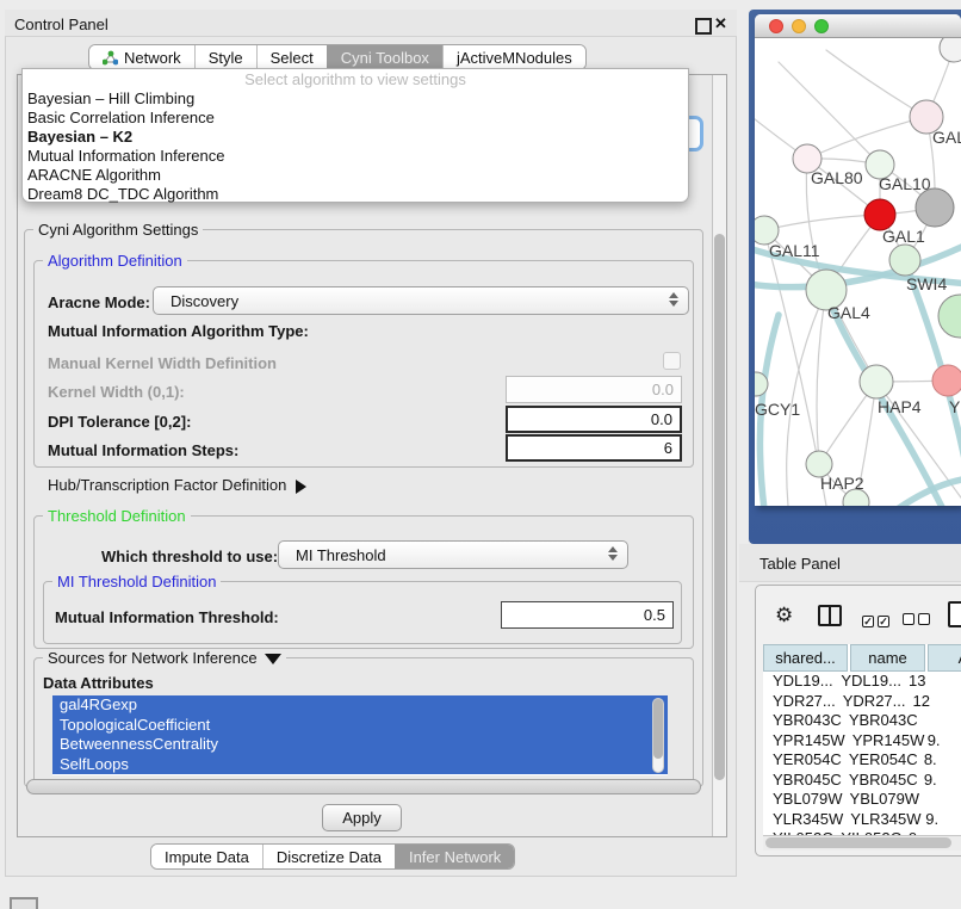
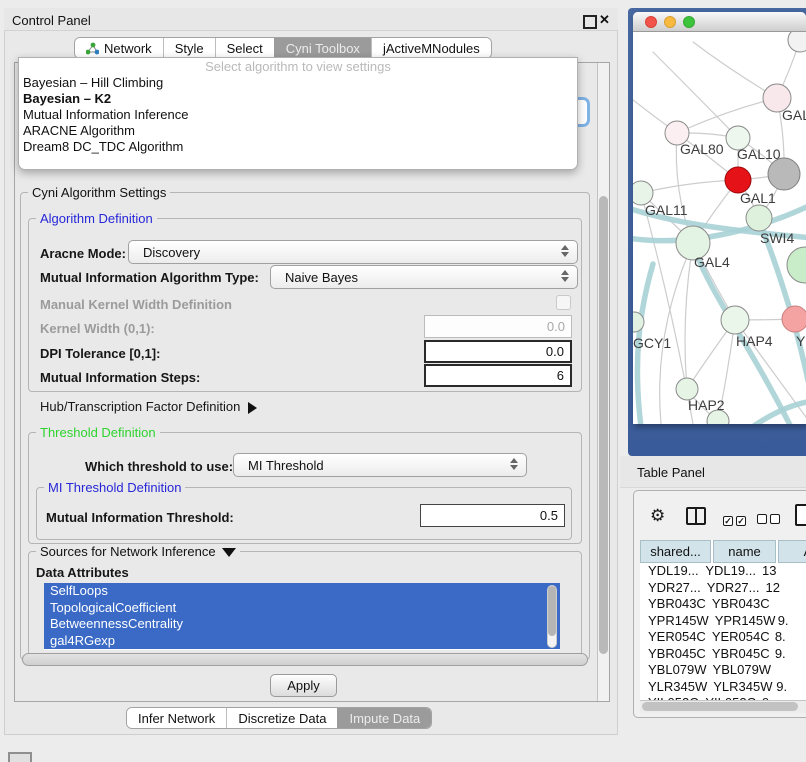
  Control Panel
  ✕
  Network
  Style
  Select
  Cyni Toolbox
  jActiveMNodules
  Cyni Algorithm Settings
  Algorithm Definition
  Aracne Mode:
  Discovery
  Mutual Information Algorithm Type:
+ Naive Bayes
  Manual Kernel Width Definition
  Kernel Width (0,1):
  0.0
- DPI Tolerance [0,2]:
+ DPI Tolerance [0,1]:
  0.0
  Mutual Information Steps:
  6
  Hub/Transcription Factor Definition
  Threshold Definition
  Which threshold to use:
  MI Threshold
  MI Threshold Definition
  Mutual Information Threshold:
  0.5
  Sources for Network Inference
  Data Attributes
- gal4RGexp
+ SelfLoops
  TopologicalCoefficient
  BetweennessCentrality
- SelfLoops
+ gal4RGexp
  Apply
- Impute Data
+ Infer Network
  Discretize Data
- Infer Network
+ Impute Data
  Select algorithm to view settings
  Bayesian – Hill Climbing
- Basic Correlation Inference
  Bayesian – K2
  Mutual Information Inference
  ARACNE Algorithm
  Dream8 DC_TDC Algorithm
  GAL80
  GAL10
  GAL1
  GAL11
  SWI4
  GAL4
  GCY1
  HAP4
  Y
  HAP2
  Table Panel
  ⚙
  ✓ ✓
  shared...
  name
  YDL19...
  YDL19...
  13
  YDR27...
  YDR27...
  12
  YBR043C
  YBR043C
  YPR145W
  YPR145W
  9.
  YER054C
  YER054C
  8.
  YBR045C
  YBR045C
  9.
  YBL079W
  YBL079W
  YLR345W
  YLR345W
  9.
